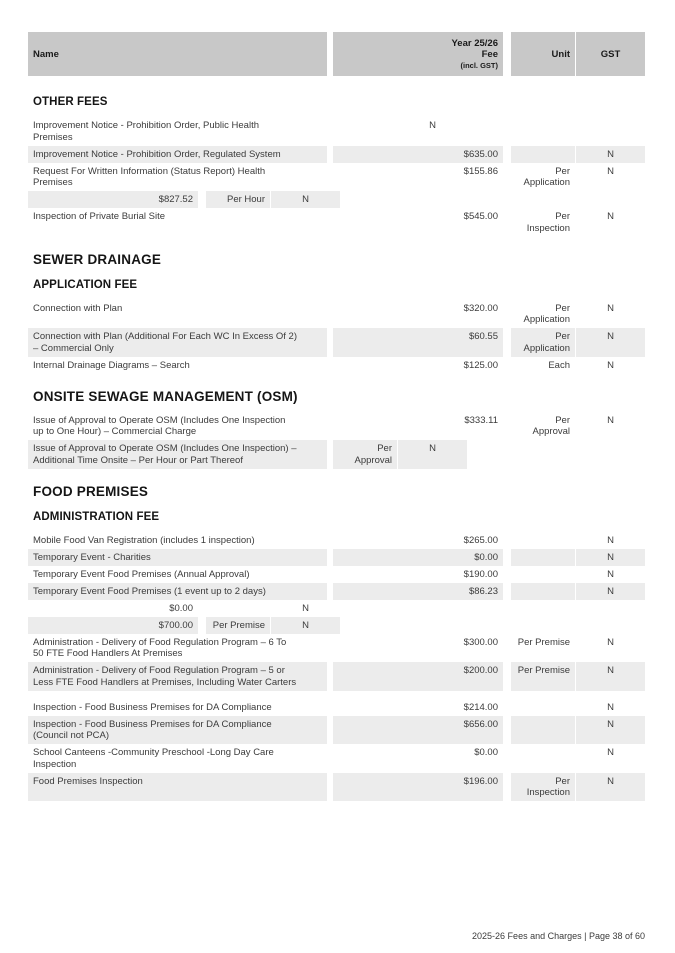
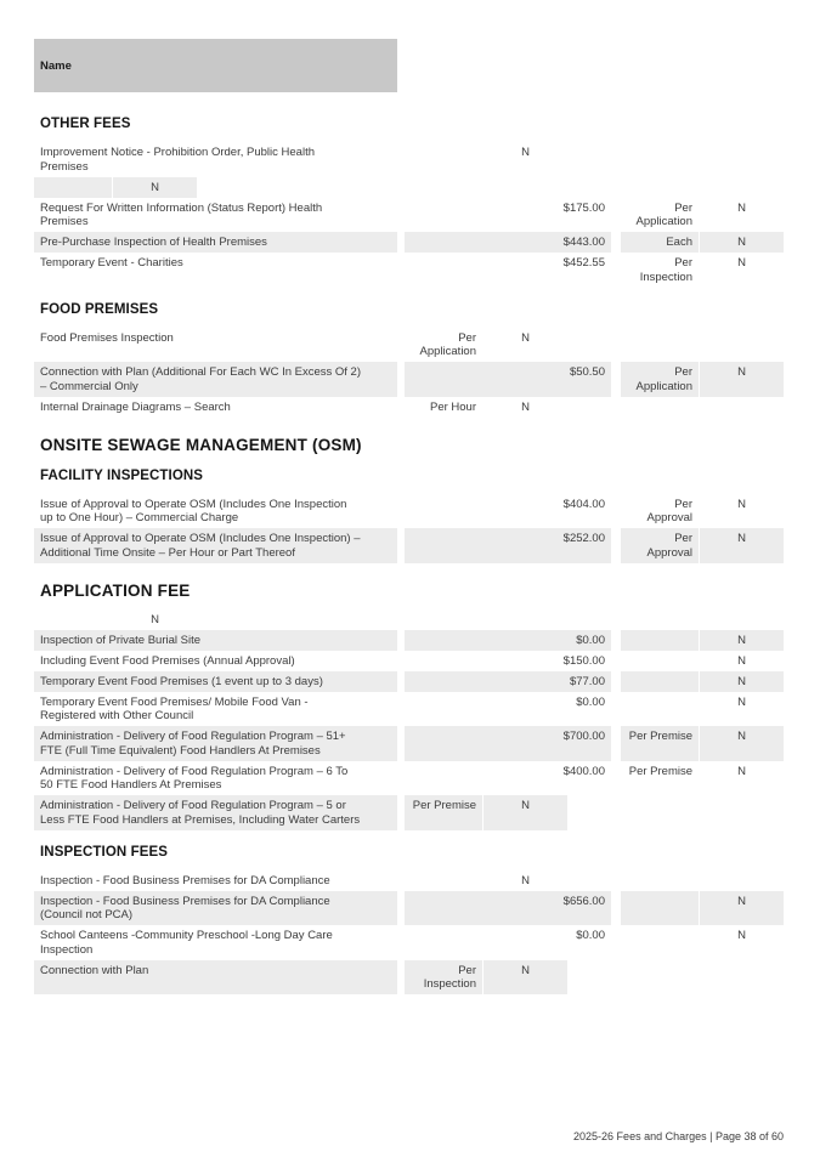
  Name
- Year 25/26
- Fee
- (incl. GST)
- Unit
- GST
  OTHER FEES
  Improvement Notice - Prohibition Order, Public Health
  Premises
  N
- Improvement Notice - Prohibition Order, Regulated System
- $635.00
  N
  Request For Written Information (Status Report) Health
  Premises
- $155.86
+ $175.00
  Per
  Application
  N
+ Pre-Purchase Inspection of Health Premises
- $827.52
+ $443.00
- Per Hour
+ Each
  N
- Inspection of Private Burial Site
+ Temporary Event - Charities
- $545.00
+ $452.55
  Per
  Inspection
  N
- SEWER DRAINAGE
- APPLICATION FEE
+ FOOD PREMISES
- Connection with Plan
+ Food Premises Inspection
- $320.00
  Per
  Application
  N
  Connection with Plan (Additional For Each WC In Excess Of 2)
  – Commercial Only
- $60.55
+ $50.50
  Per
  Application
  N
  Internal Drainage Diagrams – Search
- $125.00
- Each
+ Per Hour
  N
  ONSITE SEWAGE MANAGEMENT (OSM)
+ FACILITY INSPECTIONS
  Issue of Approval to Operate OSM (Includes One Inspection
  up to One Hour) – Commercial Charge
- $333.11
+ $404.00
  Per
  Approval
  N
  Issue of Approval to Operate OSM (Includes One Inspection) –
  Additional Time Onsite – Per Hour or Part Thereof
+ $252.00
  Per
  Approval
  N
- FOOD PREMISES
+ APPLICATION FEE
- ADMINISTRATION FEE
- Mobile Food Van Registration (includes 1 inspection)
- $265.00
  N
- Temporary Event - Charities
+ Inspection of Private Burial Site
  $0.00
  N
- Temporary Event Food Premises (Annual Approval)
+ Including Event Food Premises (Annual Approval)
- $190.00
+ $150.00
  N
- Temporary Event Food Premises (1 event up to 2 days)
+ Temporary Event Food Premises (1 event up to 3 days)
- $86.23
+ $77.00
  N
+ Temporary Event Food Premises/ Mobile Food Van -
+ Registered with Other Council
  $0.00
  N
+ Administration - Delivery of Food Regulation Program – 51+
+ FTE (Full Time Equivalent) Food Handlers At Premises
  $700.00
  Per Premise
  N
  Administration - Delivery of Food Regulation Program – 6 To
  50 FTE Food Handlers At Premises
- $300.00
+ $400.00
  Per Premise
  N
  Administration - Delivery of Food Regulation Program – 5 or
  Less FTE Food Handlers at Premises, Including Water Carters
- $200.00
  Per Premise
  N
+ INSPECTION FEES
  Inspection - Food Business Premises for DA Compliance
- $214.00
  N
  Inspection - Food Business Premises for DA Compliance
  (Council not PCA)
  $656.00
  N
  School Canteens -Community Preschool -Long Day Care
  Inspection
  $0.00
  N
- Food Premises Inspection
+ Connection with Plan
- $196.00
  Per
  Inspection
  N
  2025-26 Fees and Charges | Page 38 of 60
